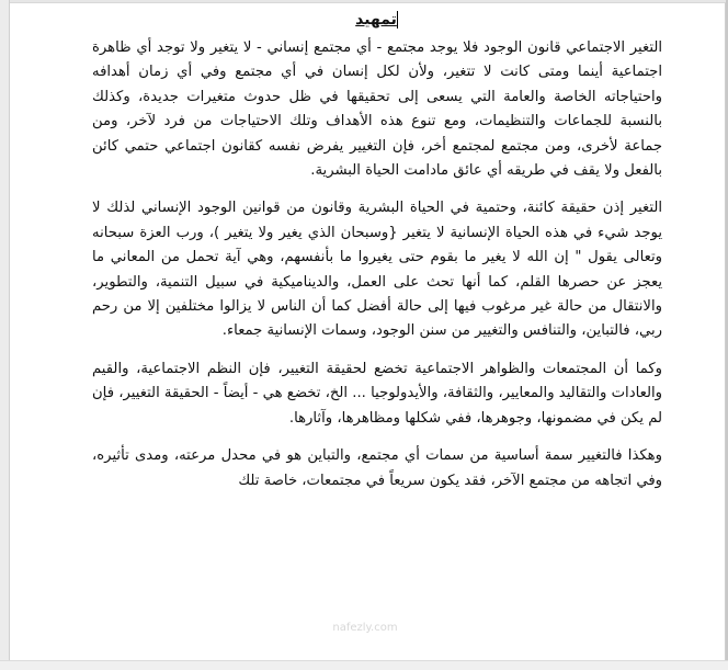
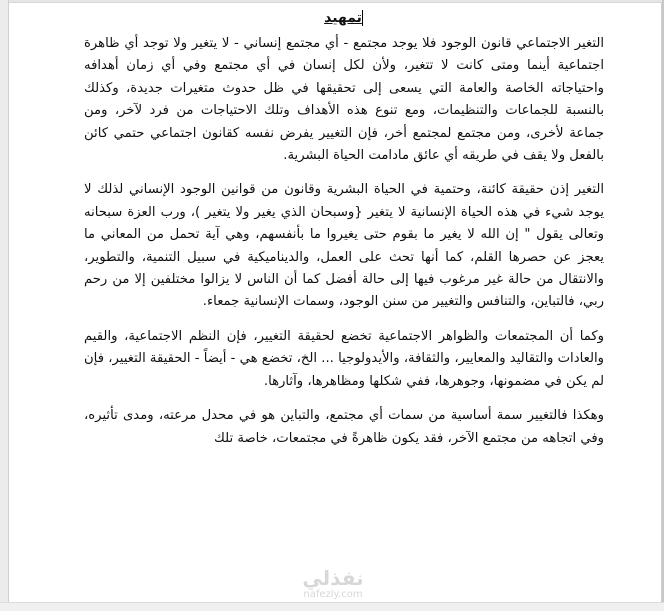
  تمهيد
  التغير الاجتماعي قانون الوجود فلا يوجد مجتمع - أي مجتمع إنساني - لا يتغير ولا توجد أي ظاهرة اجتماعية أينما ومتى كانت لا تتغير، ولأن لكل إنسان في أي مجتمع وفي أي زمان أهدافه واحتياجاته الخاصة والعامة التي يسعى إلى تحقيقها في ظل حدوث متغيرات جديدة، وكذلك بالنسبة للجماعات والتنظيمات، ومع تنوع هذه الأهداف وتلك الاحتياجات من فرد لآخر، ومن جماعة لأخرى، ومن مجتمع لمجتمع أخر، فإن التغيير يفرض نفسه كقانون اجتماعي حتمي كائن بالفعل ولا يقف في طريقه أي عائق مادامت الحياة البشرية.
  التغير إذن حقيقة كائنة، وحتمية في الحياة البشرية وقانون من قوانين الوجود الإنساني لذلك لا يوجد شيء في هذه الحياة الإنسانية لا يتغير {وسبحان الذي يغير ولا يتغير )، ورب العزة سبحانه وتعالى يقول " إن الله لا يغير ما بقوم حتى يغيروا ما بأنفسهم، وهي آية تحمل من المعاني ما يعجز عن حصرها القلم، كما أنها تحث على العمل، والديناميكية في سبيل التنمية، والتطوير، والانتقال من حالة غير مرغوب فيها إلى حالة أفضل كما أن الناس لا يزالوا مختلفين إلا من رحم ربي، فالتباين، والتنافس والتغيير من سنن الوجود، وسمات الإنسانية جمعاء.
  وكما أن المجتمعات والظواهر الاجتماعية تخضع لحقيقة التغيير، فإن النظم الاجتماعية، والقيم والعادات والتقاليد والمعايير، والثقافة، والأيدولوجيا ... الخ، تخضع هي - أيضاً - الحقيقة التغيير، فإن لم يكن في مضمونها، وجوهرها، ففي شكلها ومظاهرها، وآثارها.
- وهكذا فالتغيير سمة أساسية من سمات أي مجتمع، والتباين هو في محدل مرعته، ومدى تأثيره، وفي اتجاهه من مجتمع الآخر، فقد يكون سريعاً في مجتمعات، خاصة تلك
+ وهكذا فالتغيير سمة أساسية من سمات أي مجتمع، والتباين هو في محدل مرعته، ومدى تأثيره، وفي اتجاهه من مجتمع الآخر، فقد يكون ظاهرةً في مجتمعات، خاصة تلك
+ نفذلي
  nafezly.com
